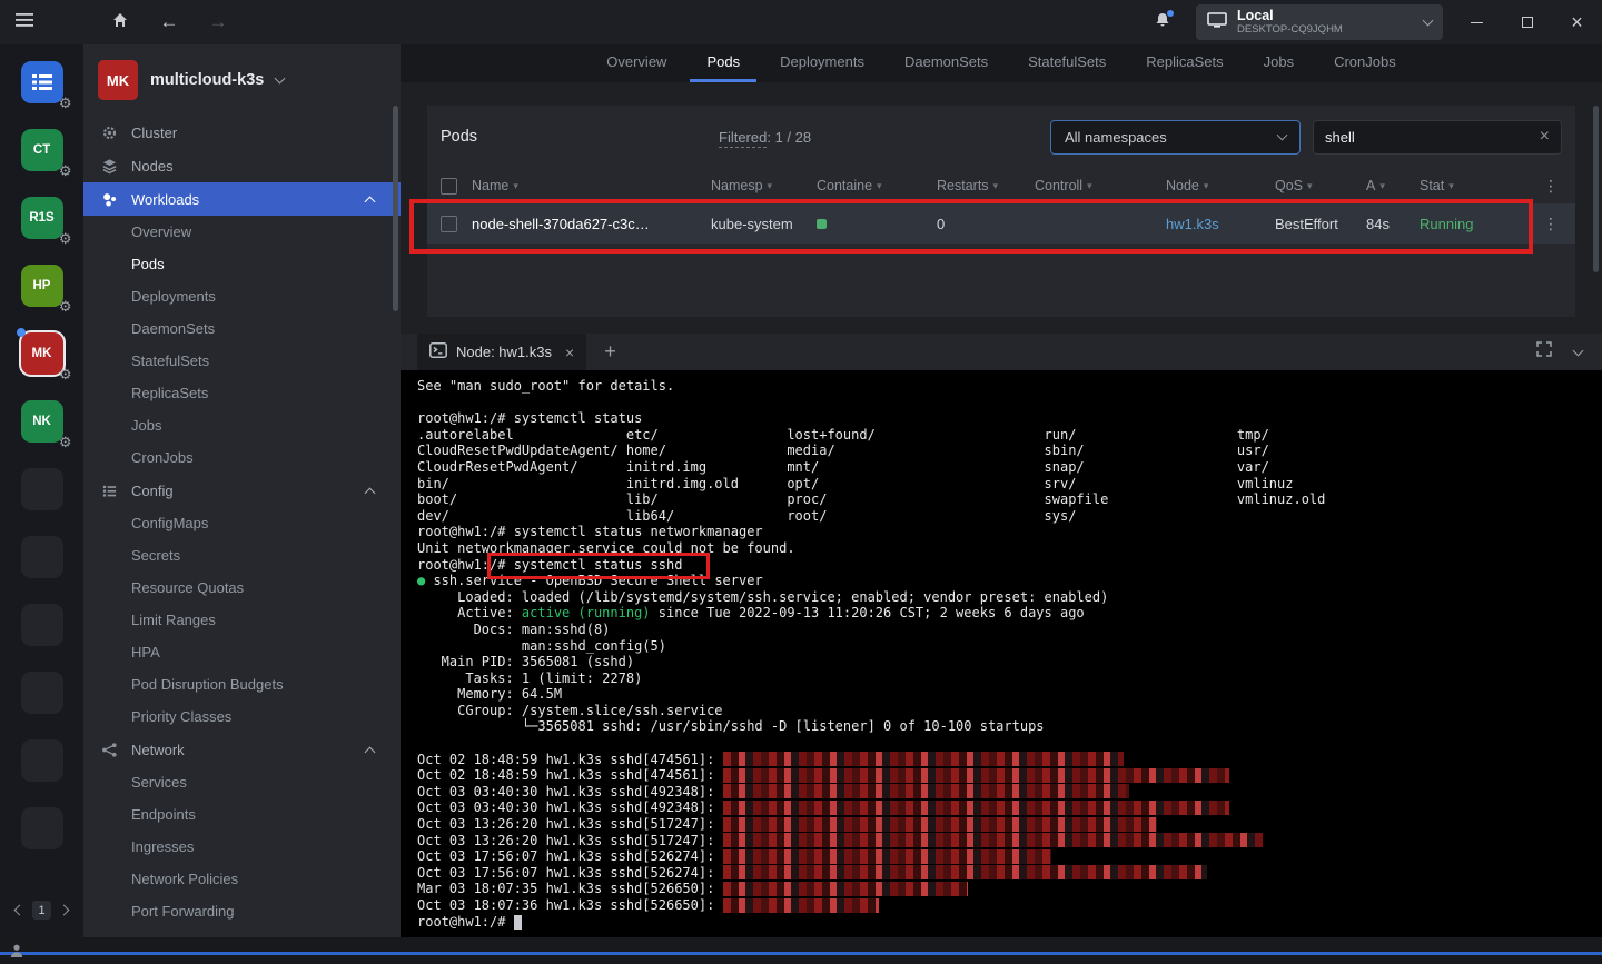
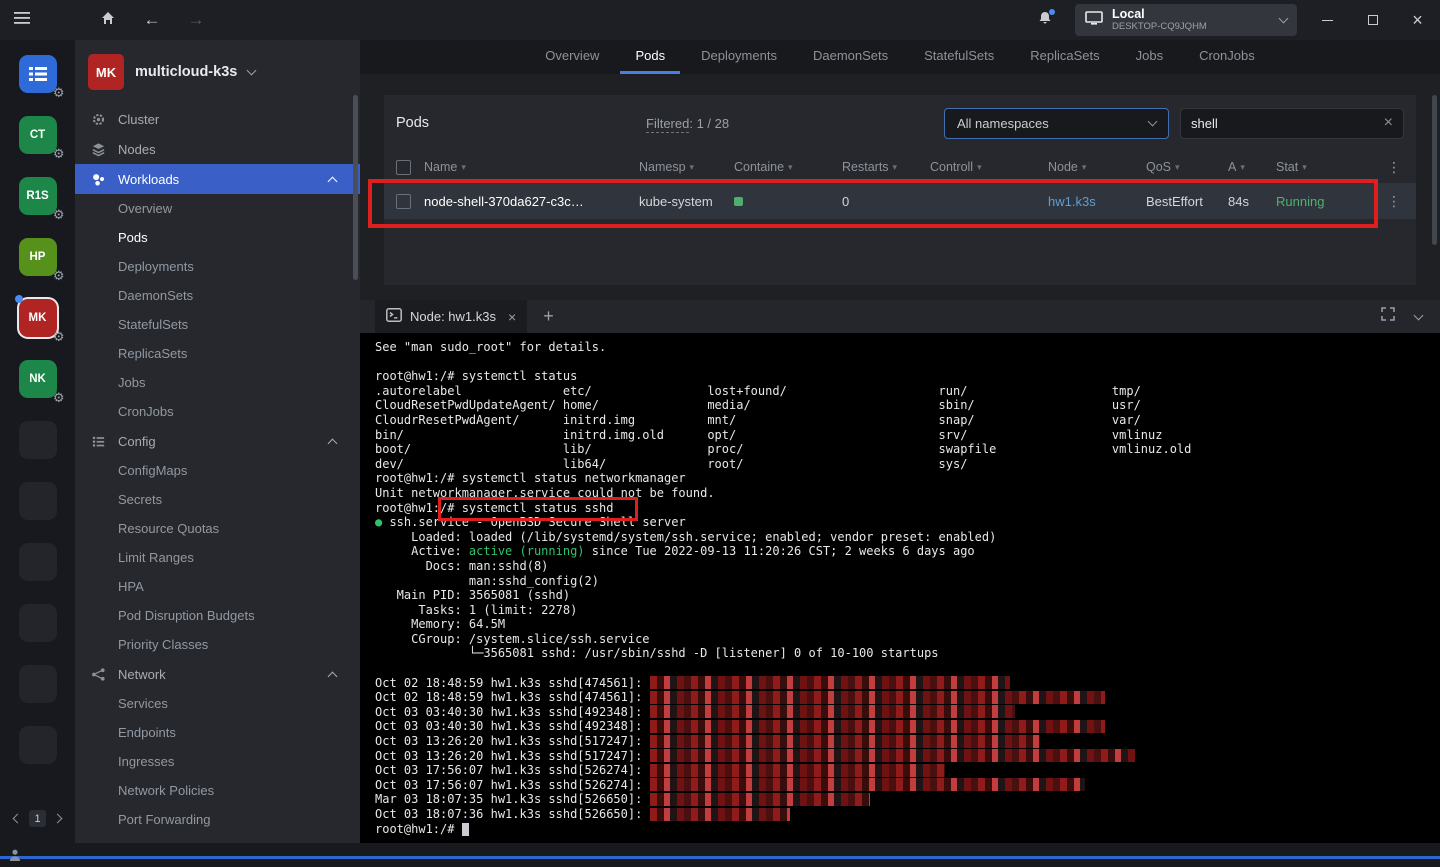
  ←
  →
  Local
  DESKTOP-CQ9JQHM
  ×
  ⚙
  CT
  ⚙
  R1S
  ⚙
  HP
  ⚙
  MK
  ⚙
  NK
  ⚙
  1
  MK
  multicloud-k3s
  Cluster
  Nodes
  Workloads
  Overview
  Pods
  Deployments
  DaemonSets
  StatefulSets
  ReplicaSets
  Jobs
  CronJobs
  Config
  ConfigMaps
  Secrets
  Resource Quotas
  Limit Ranges
  HPA
  Pod Disruption Budgets
  Priority Classes
  Network
  Services
  Endpoints
  Ingresses
  Network Policies
  Port Forwarding
  Overview
  Pods
  Deployments
  DaemonSets
  StatefulSets
  ReplicaSets
  Jobs
  CronJobs
  Pods
  Filtered: 1 / 28
  All namespaces
  shell
  ×
  Name
  ▾
  Namesp
  ▾
  Containe
  ▾
  Restarts
  ▾
  Controll
  ▾
  Node
  ▾
  QoS
  ▾
  A
  ▾
  Stat
  ▾
  ⋮
  node-shell-370da627-c3c…
  kube-system
  0
  hw1.k3s
  BestEffort
  84s
  Running
  ⋮
  Node: hw1.k3s
  ×
  +
  See "man sudo_root" for details.
  root@hw1:/# systemctl status
  .autorelabel etc/ lost+found/ run/ tmp/
  CloudResetPwdUpdateAgent/ home/ media/ sbin/ usr/
  CloudrResetPwdAgent/ initrd.img mnt/ snap/ var/
  bin/ initrd.img.old opt/ srv/ vmlinuz
  boot/ lib/ proc/ swapfile vmlinuz.old
  dev/ lib64/ root/ sys/
  root@hw1:/# systemctl status networkmanager
  Unit networkmanager.service could not be found.
  root@hw1:/# systemctl status sshd
  ● ssh.service - OpenBSD Secure Shell server
  Loaded: loaded (/lib/systemd/system/ssh.service; enabled; vendor preset: enabled)
  Active: active (running) since Tue 2022-09-13 11:20:26 CST; 2 weeks 6 days ago
  Docs: man:sshd(8)
- man:sshd_config(5)
+ man:sshd_config(2)
  Main PID: 3565081 (sshd)
  Tasks: 1 (limit: 2278)
  Memory: 64.5M
  CGroup: /system.slice/ssh.service
  └─3565081 sshd: /usr/sbin/sshd -D [listener] 0 of 10-100 startups
  Oct 02 18:48:59 hw1.k3s sshd[474561]:
  Oct 02 18:48:59 hw1.k3s sshd[474561]:
  Oct 03 03:40:30 hw1.k3s sshd[492348]:
  Oct 03 03:40:30 hw1.k3s sshd[492348]:
  Oct 03 13:26:20 hw1.k3s sshd[517247]:
  Oct 03 13:26:20 hw1.k3s sshd[517247]:
  Oct 03 17:56:07 hw1.k3s sshd[526274]:
  Oct 03 17:56:07 hw1.k3s sshd[526274]:
  Mar 03 18:07:35 hw1.k3s sshd[526650]:
  Oct 03 18:07:36 hw1.k3s sshd[526650]:
  root@hw1:/#
